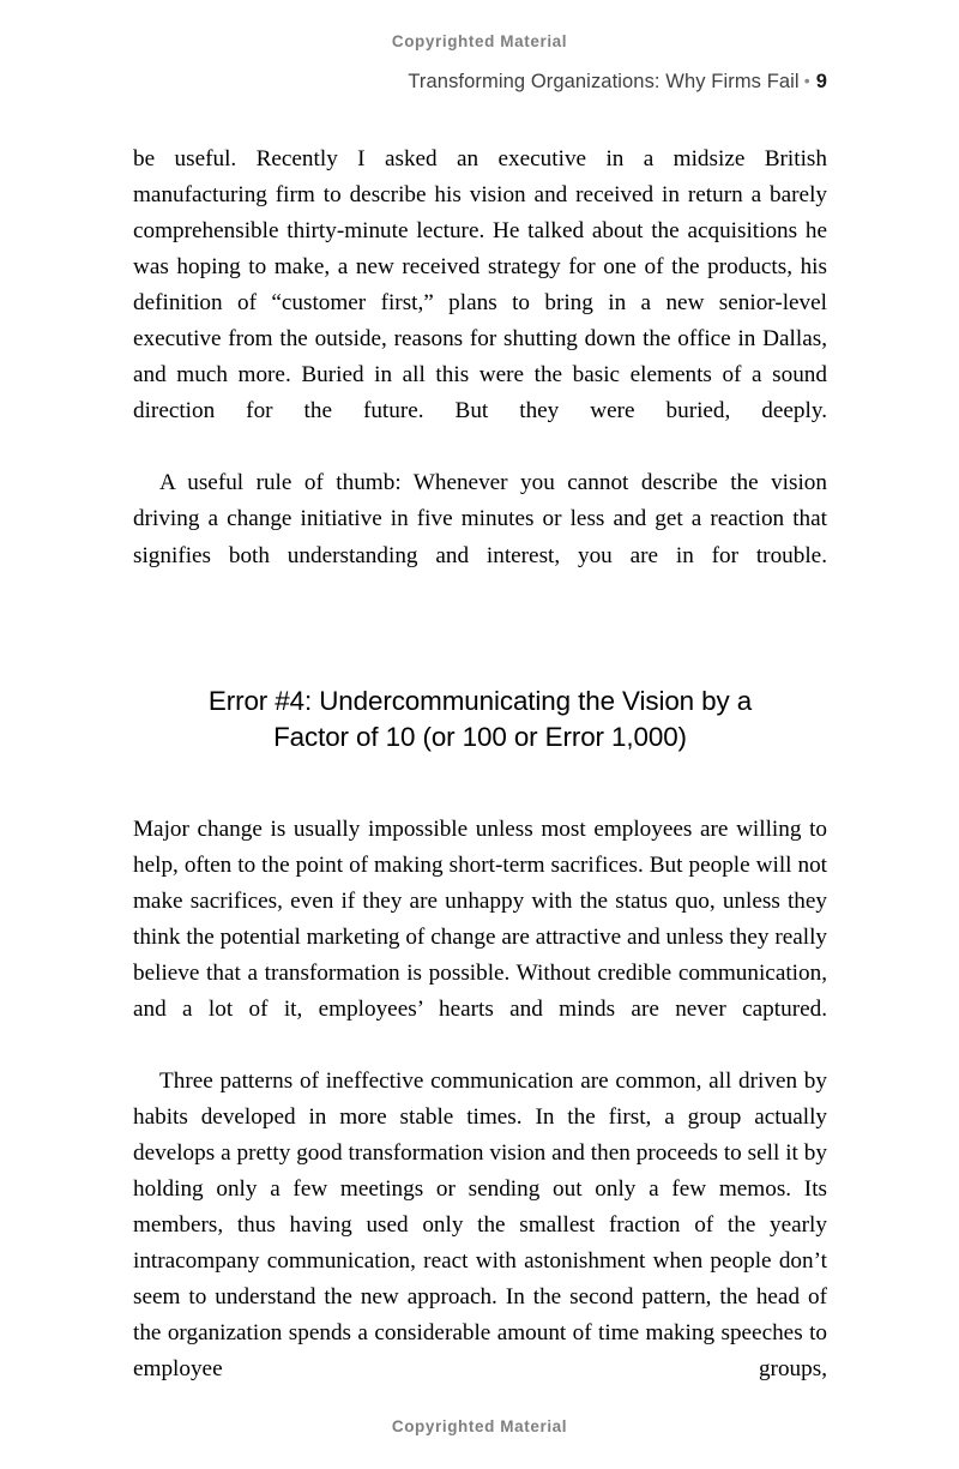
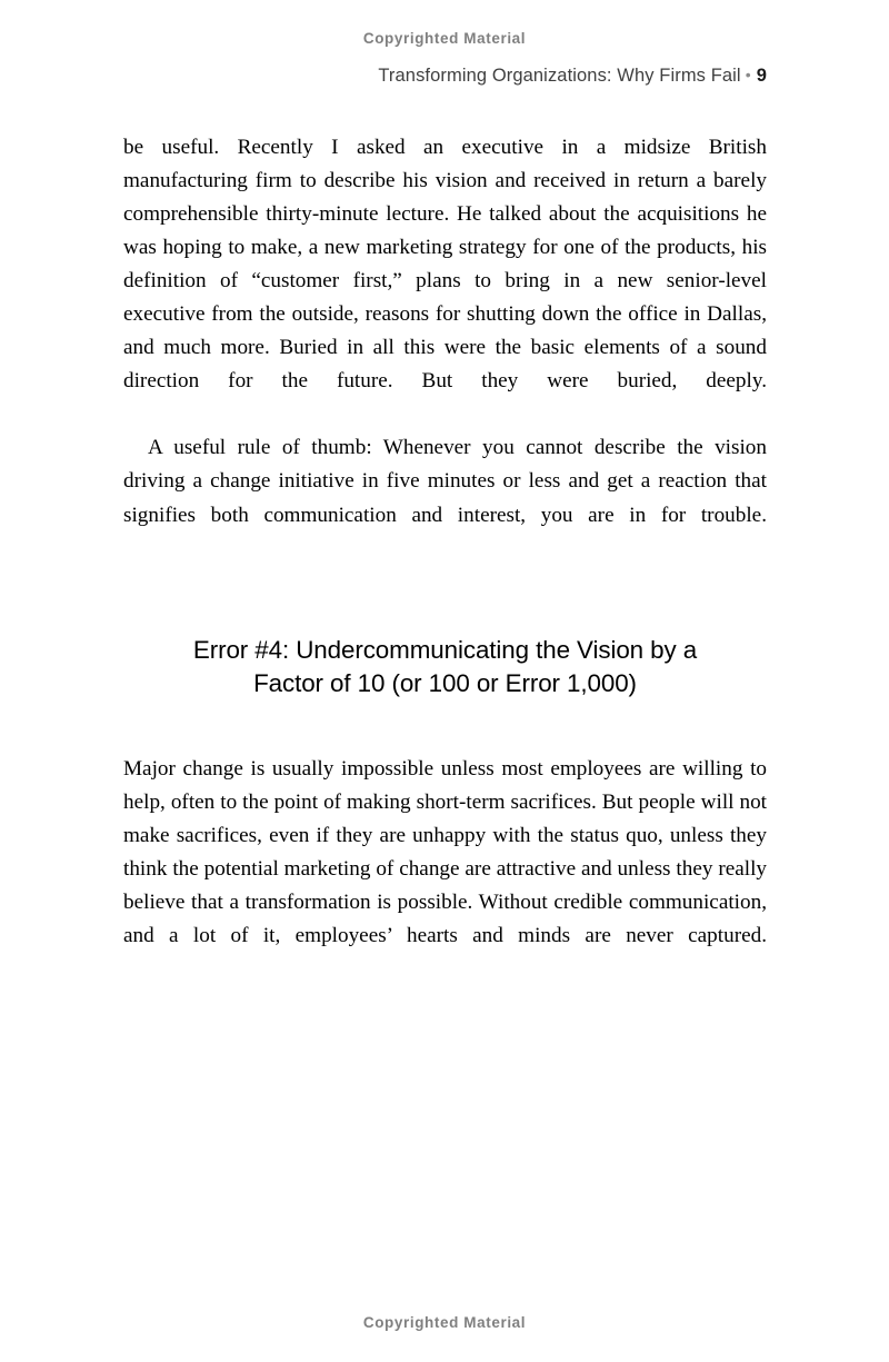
  Copyrighted Material
  Transforming Organizations: Why Firms Fail • 9
- be useful. Recently I asked an executive in a midsize British manufacturing firm to describe his vision and received in return a barely comprehensible thirty-minute lecture. He talked about the acquisitions he was hoping to make, a new received strategy for one of the products, his definition of “customer first,” plans to bring in a new senior-level executive from the outside, reasons for shutting down the office in Dallas, and much more. Buried in all this were the basic elements of a sound direction for the future. But they were buried, deeply.
+ be useful. Recently I asked an executive in a midsize British manufacturing firm to describe his vision and received in return a barely comprehensible thirty-minute lecture. He talked about the acquisitions he was hoping to make, a new marketing strategy for one of the products, his definition of “customer first,” plans to bring in a new senior-level executive from the outside, reasons for shutting down the office in Dallas, and much more. Buried in all this were the basic elements of a sound direction for the future. But they were buried, deeply.
- A useful rule of thumb: Whenever you cannot describe the vision driving a change initiative in five minutes or less and get a reaction that signifies both understanding and interest, you are in for trouble.
+ A useful rule of thumb: Whenever you cannot describe the vision driving a change initiative in five minutes or less and get a reaction that signifies both communication and interest, you are in for trouble.
  Error #4: Undercommunicating the Vision by a
  Factor of 10 (or 100 or Error 1,000)
  Major change is usually impossible unless most employees are willing to help, often to the point of making short-term sacrifices. But people will not make sacrifices, even if they are unhappy with the status quo, unless they think the potential marketing of change are attractive and unless they really believe that a transformation is possible. Without credible communication, and a lot of it, employees’ hearts and minds are never captured.
- Three patterns of ineffective communication are common, all driven by habits developed in more stable times. In the first, a group actually develops a pretty good transformation vision and then proceeds to sell it by holding only a few meetings or sending out only a few memos. Its members, thus having used only the smallest fraction of the yearly intracompany communication, react with astonishment when people don’t seem to understand the new approach. In the second pattern, the head of the organization spends a considerable amount of time making speeches to employee groups,
  Copyrighted Material
